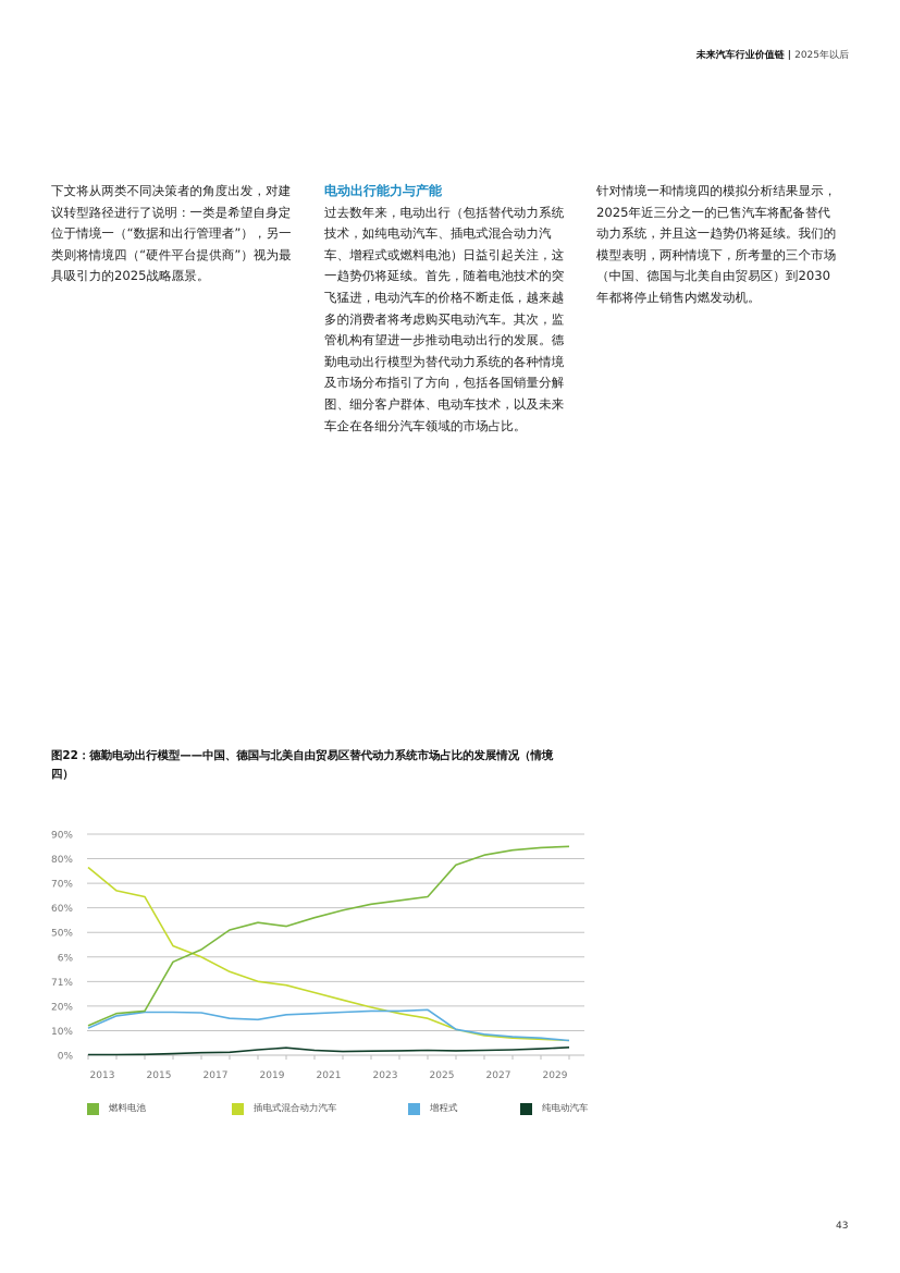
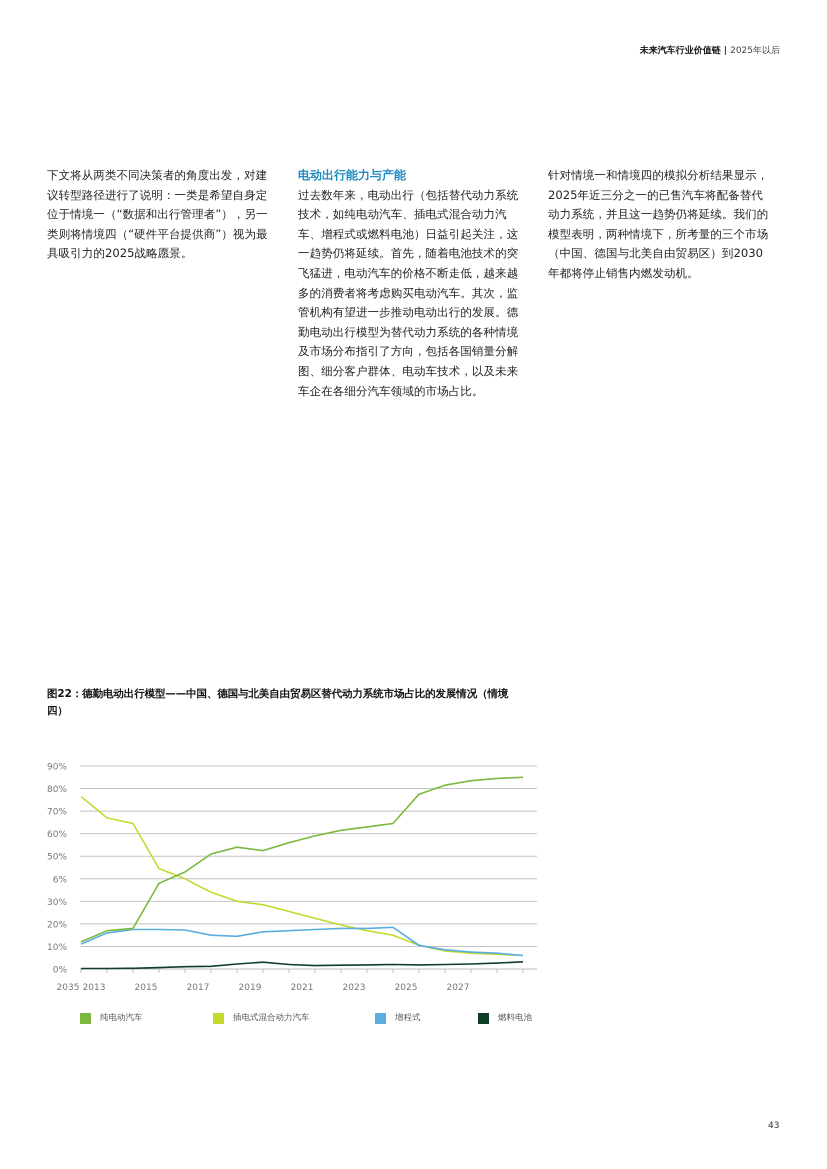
  未来汽车行业价值链 | 2025年以后
  下文将从两类不同决策者的角度出发，对建议转型路径进行了说明：一类是希望自身定位于情境一（“数据和出行管理者”），另一类则将情境四（“硬件平台提供商”）视为最具吸引力的2025战略愿景。
  电动出行能力与产能
  过去数年来，电动出行（包括替代动力系统技术，如纯电动汽车、插电式混合动力汽车、增程式或燃料电池）日益引起关注，这一趋势仍将延续。首先，随着电池技术的突飞猛进，电动汽车的价格不断走低，越来越多的消费者将考虑购买电动汽车。其次，监管机构有望进一步推动电动出行的发展。德勤电动出行模型为替代动力系统的各种情境及市场分布指引了方向，包括各国销量分解图、细分客户群体、电动车技术，以及未来车企在各细分汽车领域的市场占比。
  针对情境一和情境四的模拟分析结果显示，2025年近三分之一的已售汽车将配备替代动力系统，并且这一趋势仍将延续。我们的模型表明，两种情境下，所考量的三个市场（中国、德国与北美自由贸易区）到2030年都将停止销售内燃发动机。
  图22：德勤电动出行模型——中国、德国与北美自由贸易区替代动力系统市场占比的发展情况（情境四）
  0%
  10%
  20%
- 71%
+ 30%
  6%
  50%
  60%
  70%
  80%
  90%
  2013
  2015
  2017
  2019
  2021
  2023
  2025
  2027
- 2029
+ 2035
- 燃料电池
+ 纯电动汽车
  插电式混合动力汽车
  增程式
- 纯电动汽车
+ 燃料电池
  43
